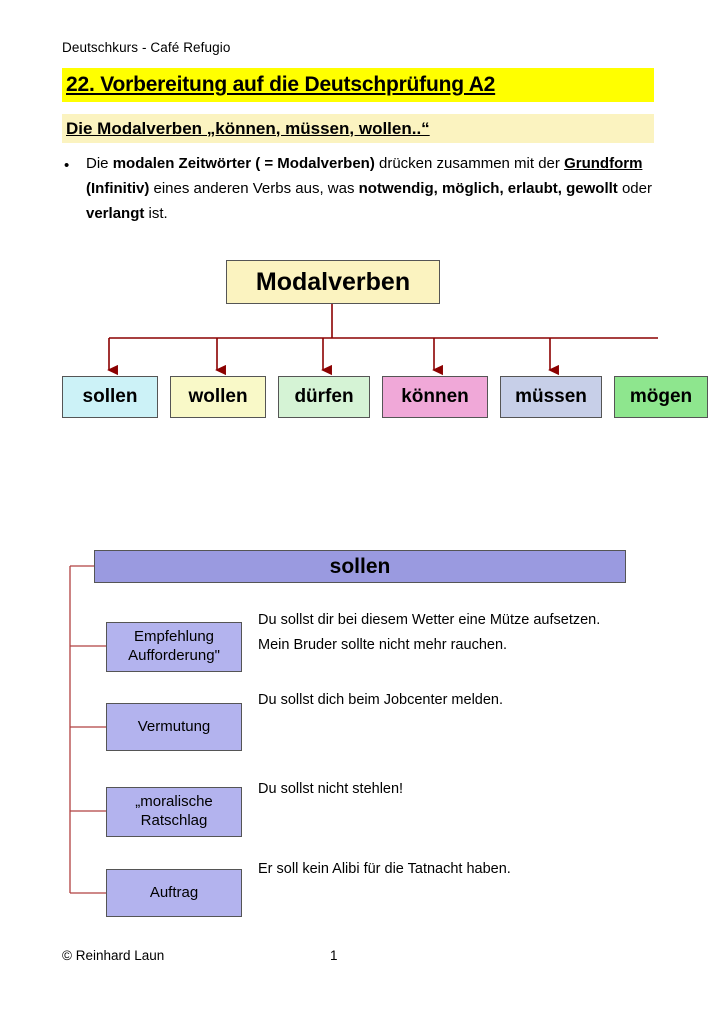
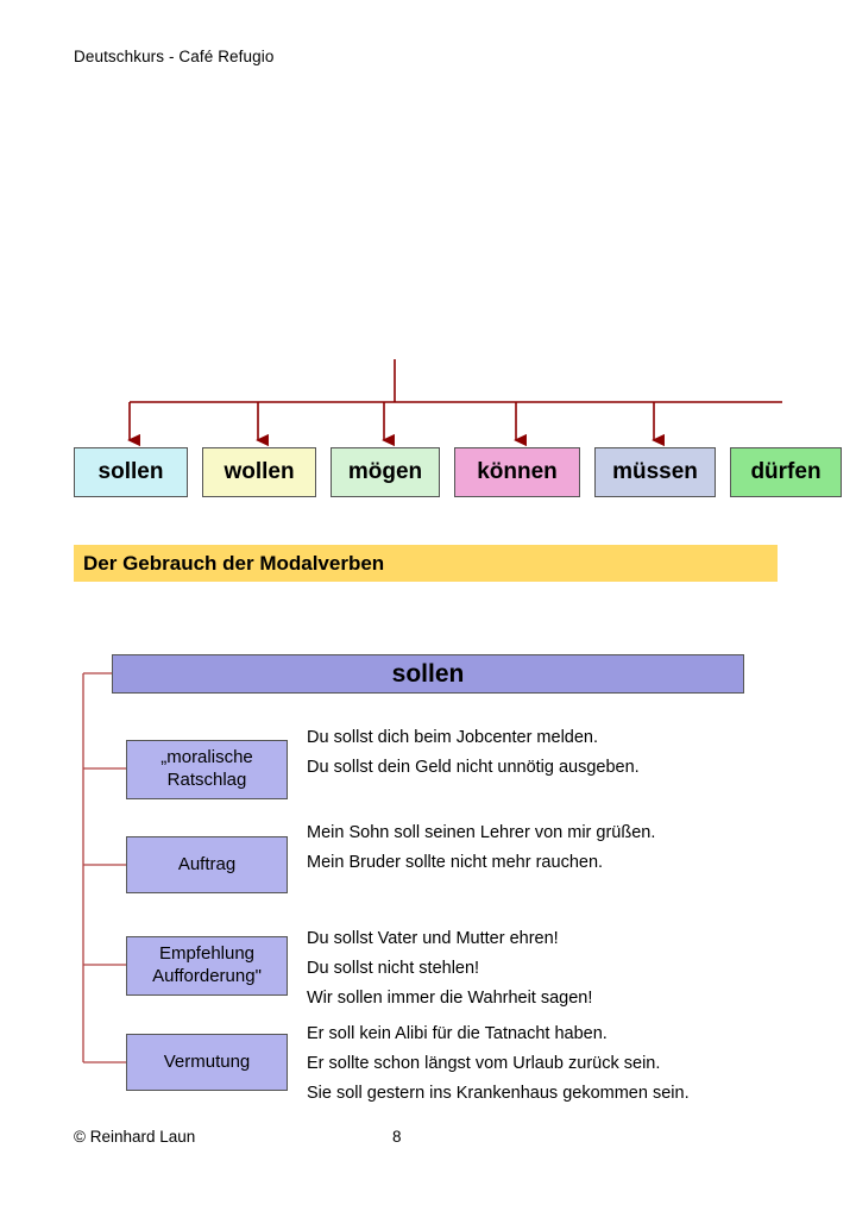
  Deutschkurs - Café Refugio
- 22. Vorbereitung auf die Deutschprüfung A2
- Die Modalverben „können, müssen, wollen..“
- •
- Die modalen Zeitwörter ( = Modalverben) drücken zusammen mit der Grundform (Infinitiv) eines anderen Verbs aus, was notwendig, möglich, erlaubt, gewollt oder verlangt ist.
- Modalverben
  sollen
  wollen
- dürfen
+ mögen
  können
  müssen
- mögen
+ dürfen
+ Der Gebrauch der Modalverben
  sollen
- Empfehlung
+ „moralische
- Aufforderung"
+ Ratschlag
- Du sollst dir bei diesem Wetter eine Mütze aufsetzen.
- Mein Bruder sollte nicht mehr rauchen.
+ Du sollst dich beim Jobcenter melden.
+ Du sollst dein Geld nicht unnötig ausgeben.
- Vermutung
+ Auftrag
+ Mein Sohn soll seinen Lehrer von mir grüßen.
- Du sollst dich beim Jobcenter melden.
+ Mein Bruder sollte nicht mehr rauchen.
- „moralische
+ Empfehlung
- Ratschlag
+ Aufforderung"
+ Du sollst Vater und Mutter ehren!
  Du sollst nicht stehlen!
+ Wir sollen immer die Wahrheit sagen!
- Auftrag
+ Vermutung
  Er soll kein Alibi für die Tatnacht haben.
+ Er sollte schon längst vom Urlaub zurück sein.
+ Sie soll gestern ins Krankenhaus gekommen sein.
  © Reinhard Laun
- 1
+ 8
